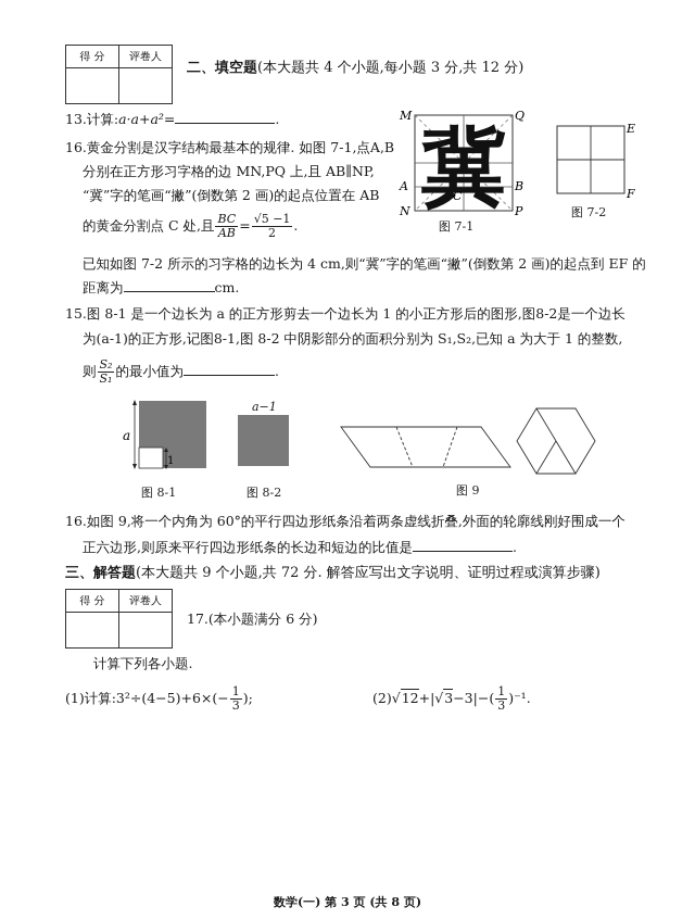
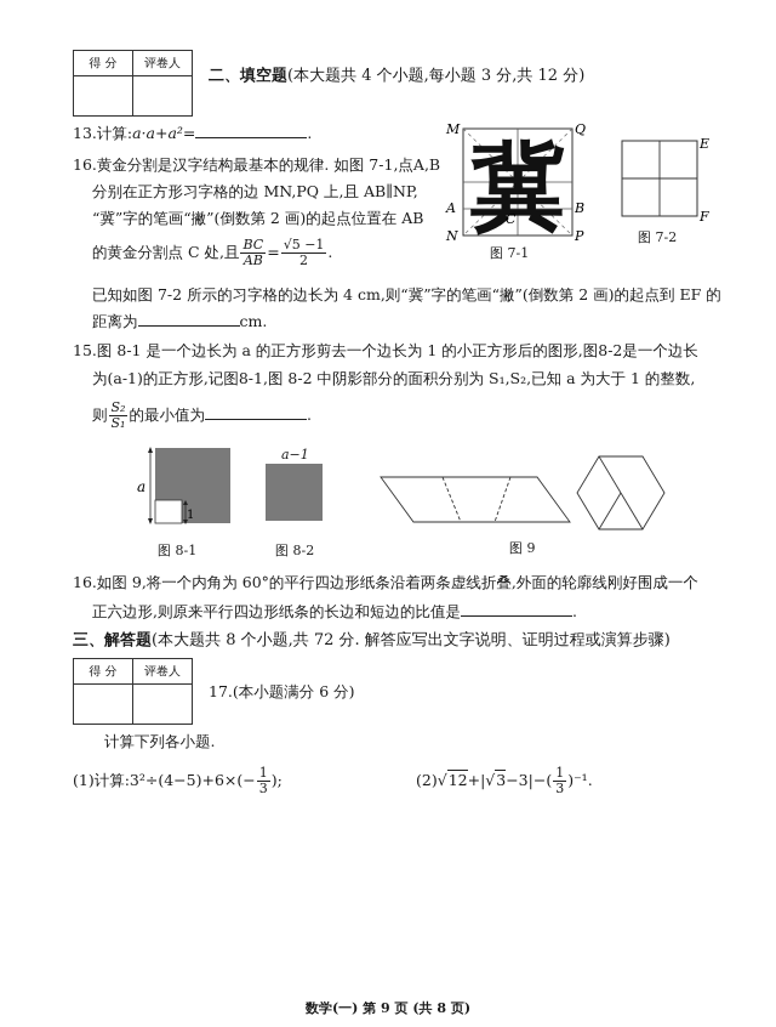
  得 分	评卷人
  二、填空题(本大题共 4 个小题,每小题 3 分,共 12 分)
  13.计算:a·a+a²= .
  16.黄金分割是汉字结构最基本的规律. 如图 7-1,点A,B
  分别在正方形习字格的边 MN,PQ 上,且 AB∥NP,
  “冀”字的笔画“撇”(倒数第 2 画)的起点位置在 AB
  的黄金分割点 C 处,且
  BC
  AB
  =
  √5 −1
  2
  .
  冀
  M
  Q
  A
  B
  C
  N
  P
  图 7-1
  E
  F
  图 7-2
  已知如图 7-2 所示的习字格的边长为 4 cm,则“冀”字的笔画“撇”(倒数第 2 画)的起点到 EF 的
  距离为 cm.
  15.图 8-1 是一个边长为 a 的正方形剪去一个边长为 1 的小正方形后的图形,图8-2是一个边长
  为(a-1)的正方形,记图8-1,图 8-2 中阴影部分的面积分别为 S₁,S₂,已知 a 为大于 1 的整数,
  则
  S₂
  S₁
  的最小值为 .
  a
  1
  图 8-1
  a−1
  图 8-2
  图 9
  16.如图 9,将一个内角为 60°的平行四边形纸条沿着两条虚线折叠,外面的轮廓线刚好围成一个
  正六边形,则原来平行四边形纸条的长边和短边的比值是 .
- 三、解答题(本大题共 9 个小题,共 72 分. 解答应写出文字说明、证明过程或演算步骤)
+ 三、解答题(本大题共 8 个小题,共 72 分. 解答应写出文字说明、证明过程或演算步骤)
  得 分	评卷人
  17.(本小题满分 6 分)
  计算下列各小题.
  (1)计算:3²÷(4−5)+6×(−
  1
  3
  );
  (2)√12+|√3−3|−(
  1
  3
  )⁻¹.
- 数学(一) 第 3 页 (共 8 页)
+ 数学(一) 第 9 页 (共 8 页)
